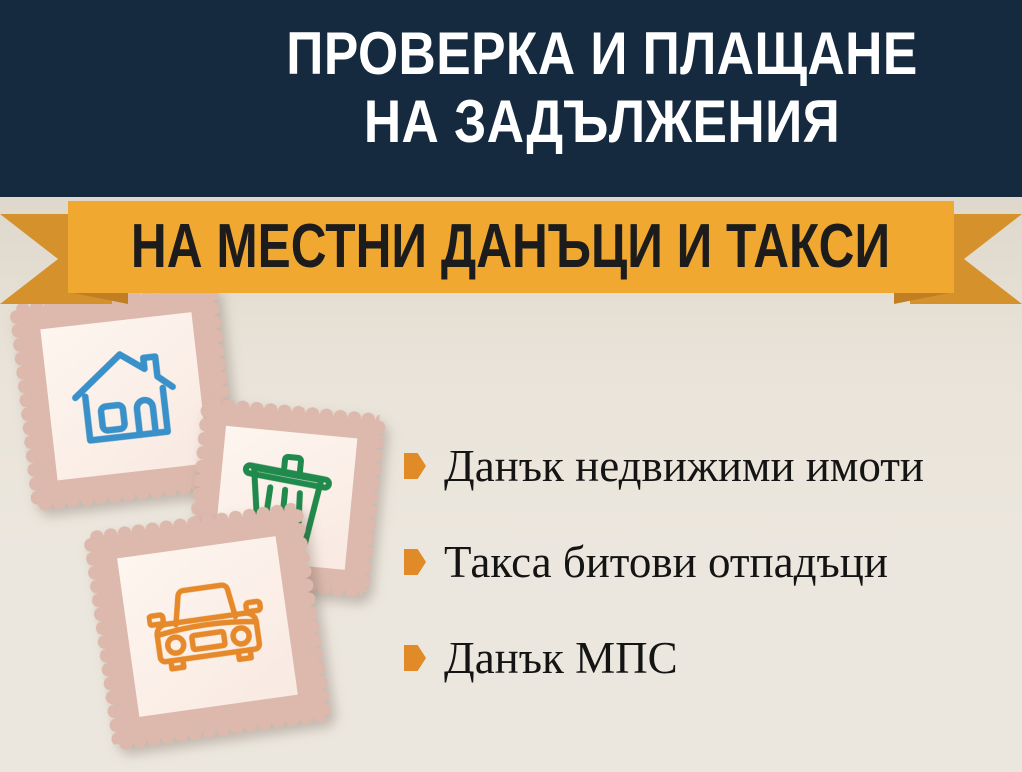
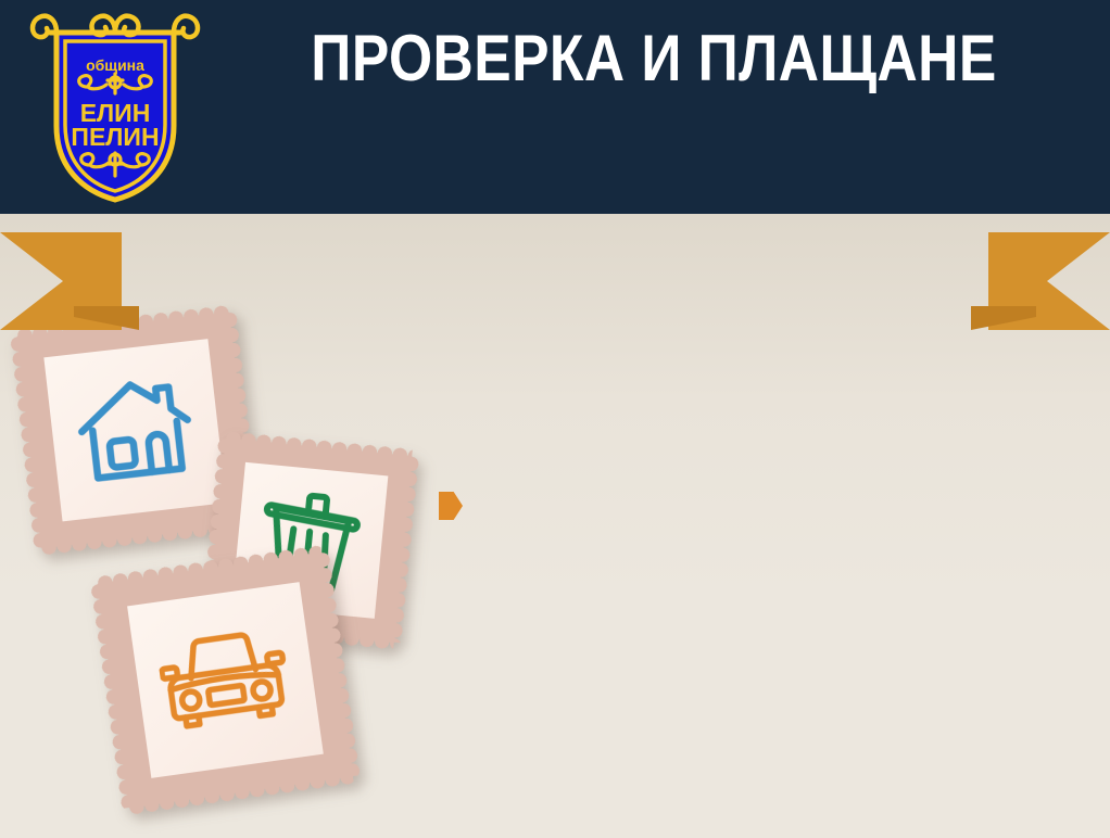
+ община
+ ЕЛИН
+ ПЕЛИН
  ПРОВЕРКА И ПЛАЩАНЕ
- НА ЗАДЪЛЖЕНИЯ
- НА МЕСТНИ ДАНЪЦИ И ТАКСИ
- Данък недвижими имоти
- Такса битови отпадъци
- Данък МПС
